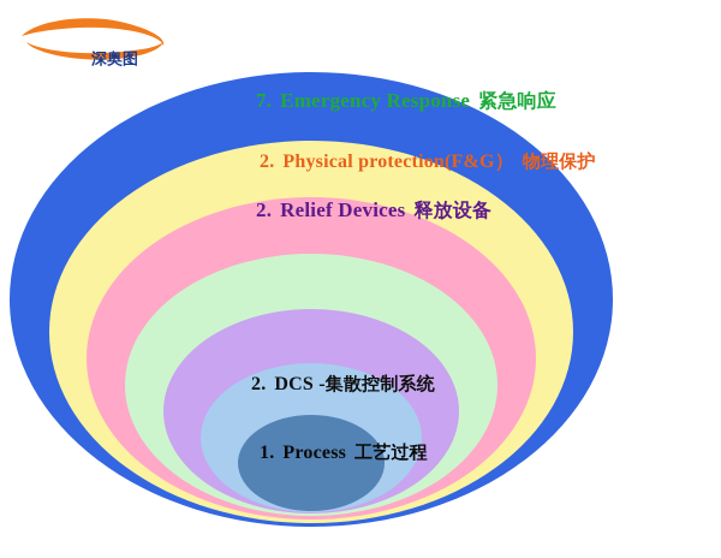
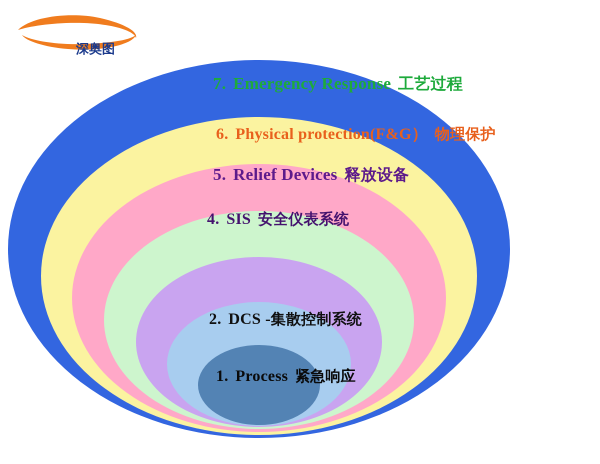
  深奥图
- 7. Emergency Response 紧急响应
+ 7. Emergency Response 工艺过程
- 2. Physical protection(F&G） 物理保护
+ 6. Physical protection(F&G） 物理保护
- 2. Relief Devices 释放设备
+ 5. Relief Devices 释放设备
+ 4. SIS 安全仪表系统
  2. DCS -集散控制系统
- 1. Process 工艺过程
+ 1. Process 紧急响应
